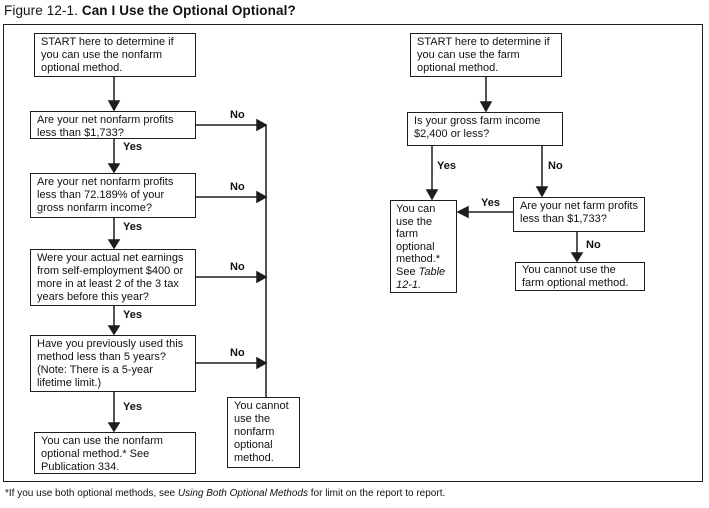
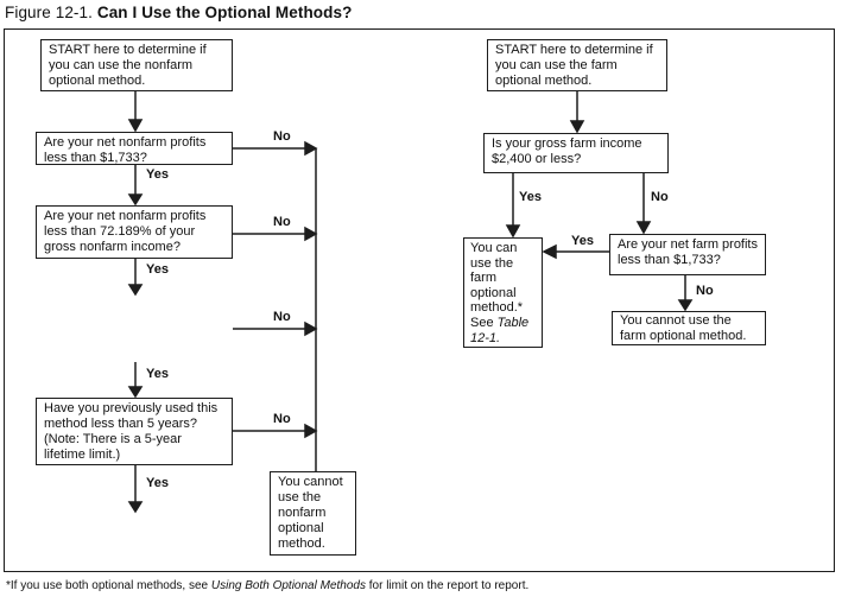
- Figure 12-1. Can I Use the Optional Optional?
+ Figure 12-1. Can I Use the Optional Methods?
  START here to determine if
  you can use the nonfarm
  optional method.
  Are your net nonfarm profits
  less than $1,733?
  Are your net nonfarm profits
  less than 72.189% of your
  gross nonfarm income?
- Were your actual net earnings
- from self-employment $400 or
- more in at least 2 of the 3 tax
- years before this year?
  Have you previously used this
  method less than 5 years?
  (Note: There is a 5-year
  lifetime limit.)
- You can use the nonfarm
- optional method.* See
- Publication 334.
  You cannot
  use the
  nonfarm
  optional
  method.
  START here to determine if
  you can use the farm
  optional method.
  Is your gross farm income
  $2,400 or less?
  You can
  use the
  farm
  optional
  method.*
  See Table
  12-1.
  Are your net farm profits
  less than $1,733?
  You cannot use the
  farm optional method.
  Yes
  Yes
  Yes
  Yes
  No
  No
  No
  No
  Yes
  No
  Yes
  No
  *If you use both optional methods, see Using Both Optional Methods for limit on the report to report.
